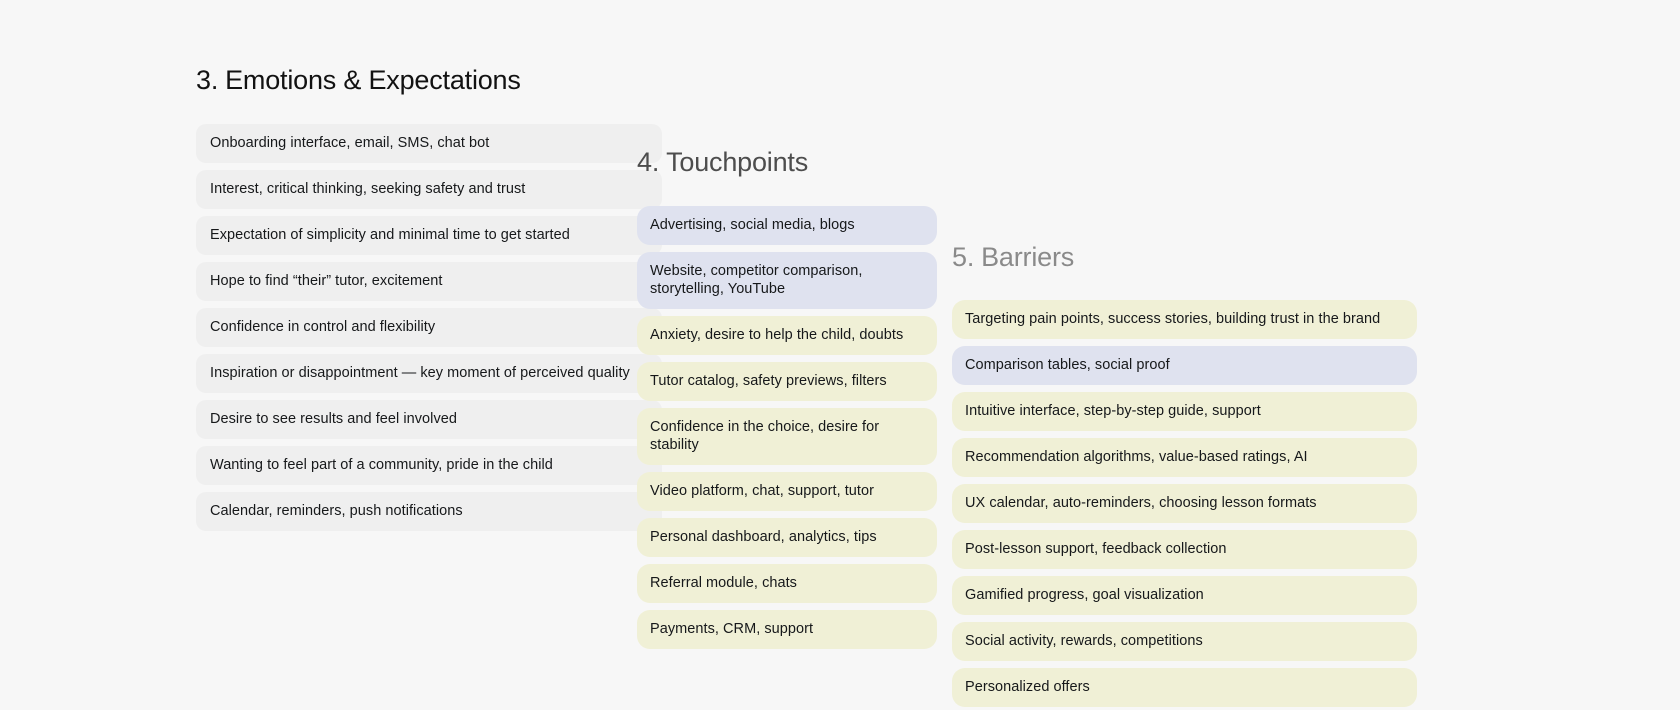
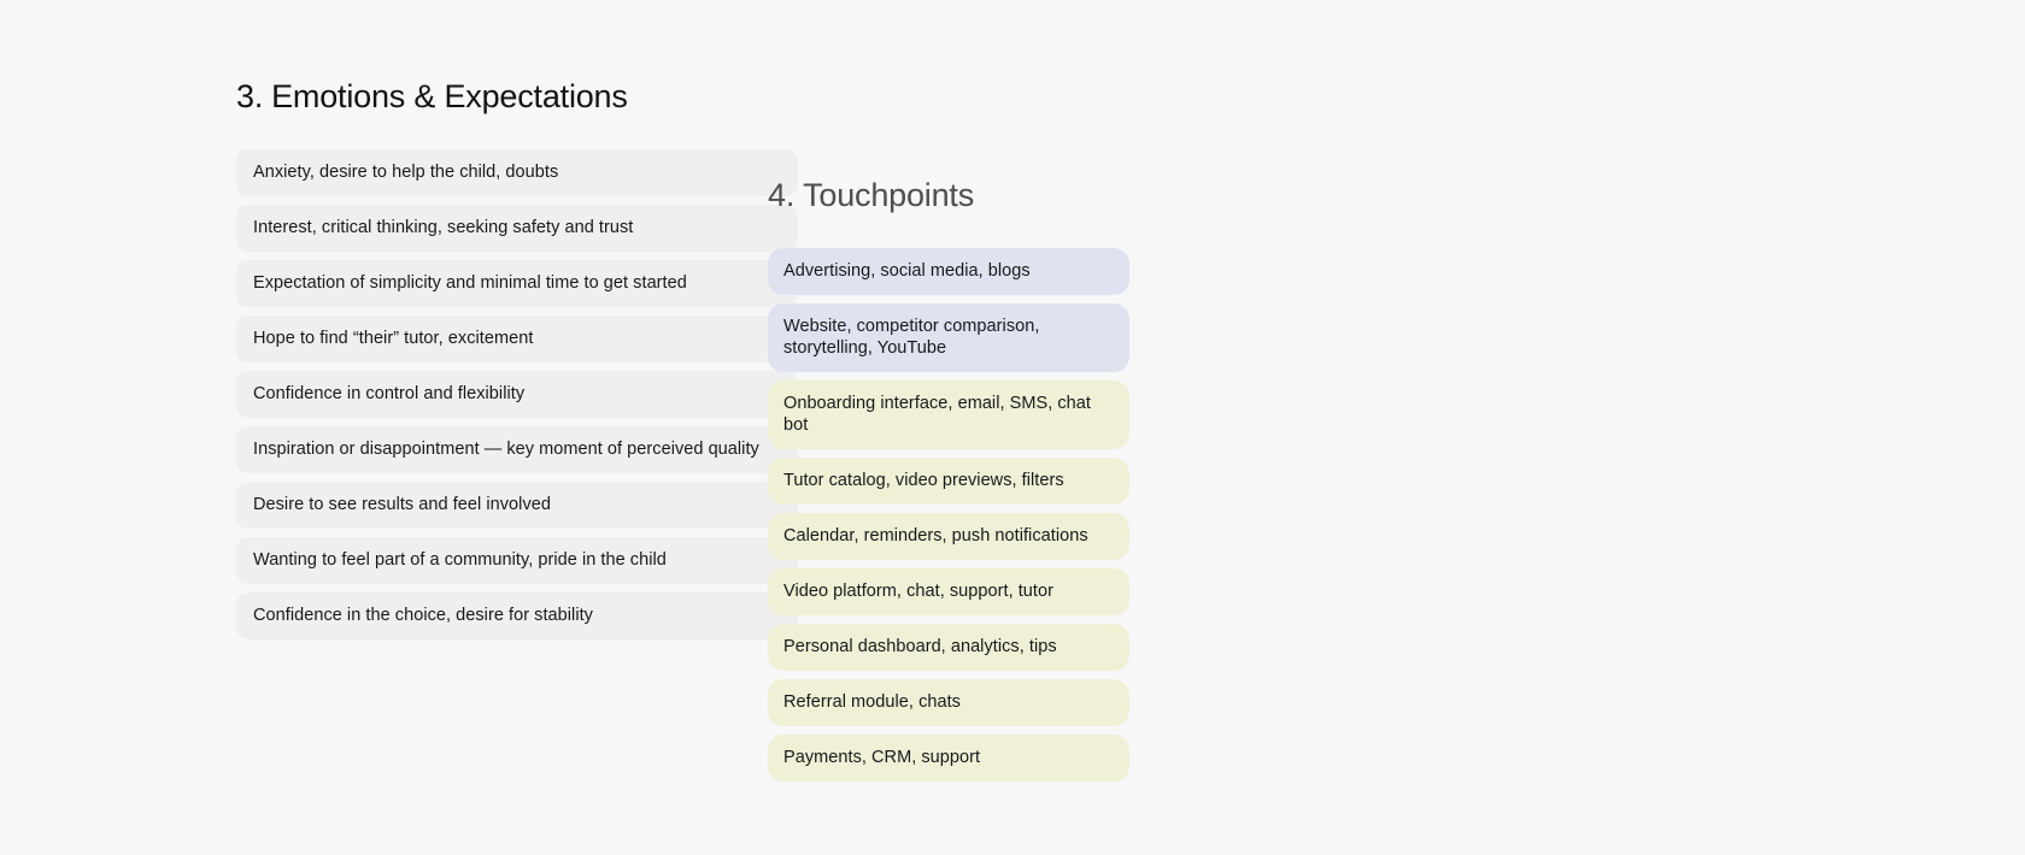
  3. Emotions & Expectations
- Onboarding interface, email, SMS, chat bot
+ Anxiety, desire to help the child, doubts
  Interest, critical thinking, seeking safety and trust
  Expectation of simplicity and minimal time to get started
  Hope to find “their” tutor, excitement
  Confidence in control and flexibility
  Inspiration or disappointment — key moment of perceived quality
  Desire to see results and feel involved
  Wanting to feel part of a community, pride in the child
- Calendar, reminders, push notifications
+ Confidence in the choice, desire for stability
  4. Touchpoints
  Advertising, social media, blogs
  Website, competitor comparison, storytelling, YouTube
- Anxiety, desire to help the child, doubts
+ Onboarding interface, email, SMS, chat bot
- Tutor catalog, safety previews, filters
+ Tutor catalog, video previews, filters
- Confidence in the choice, desire for stability
+ Calendar, reminders, push notifications
  Video platform, chat, support, tutor
  Personal dashboard, analytics, tips
  Referral module, chats
  Payments, CRM, support
- 5. Barriers
- Targeting pain points, success stories, building trust in the brand
- Comparison tables, social proof
- Intuitive interface, step-by-step guide, support
- Recommendation algorithms, value-based ratings, AI
- UX calendar, auto-reminders, choosing lesson formats
- Post-lesson support, feedback collection
- Gamified progress, goal visualization
- Social activity, rewards, competitions
- Personalized offers
